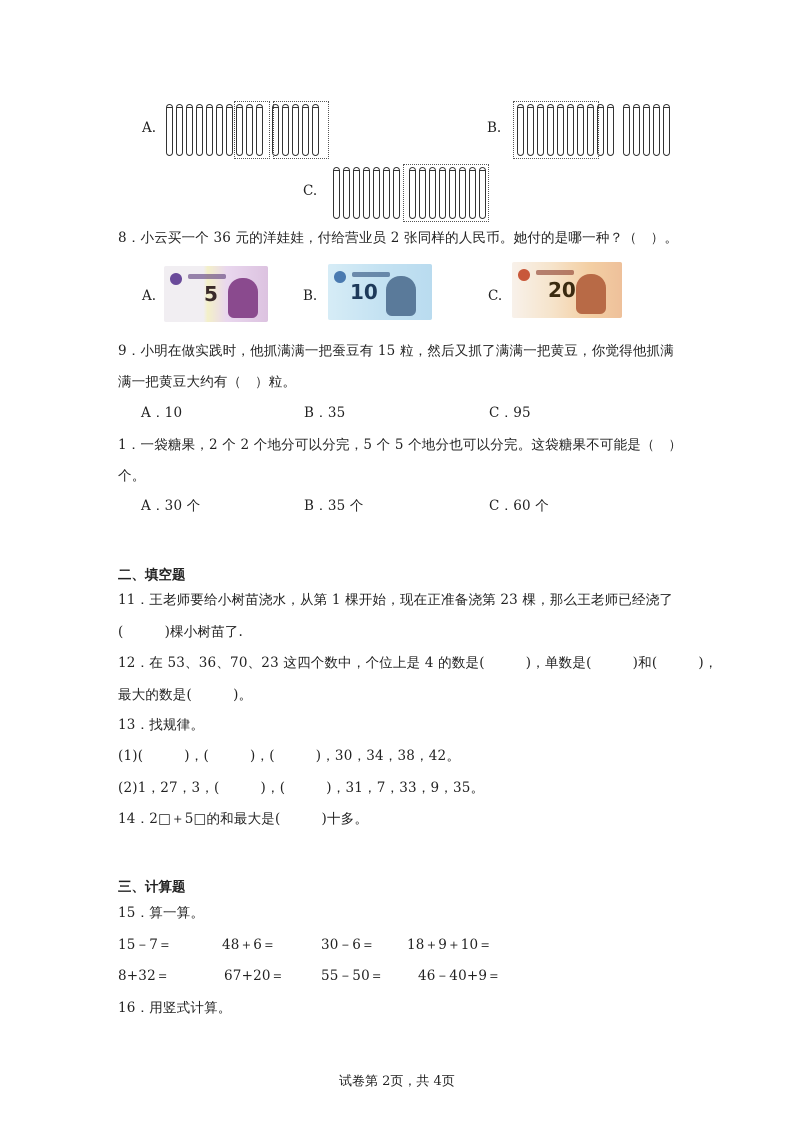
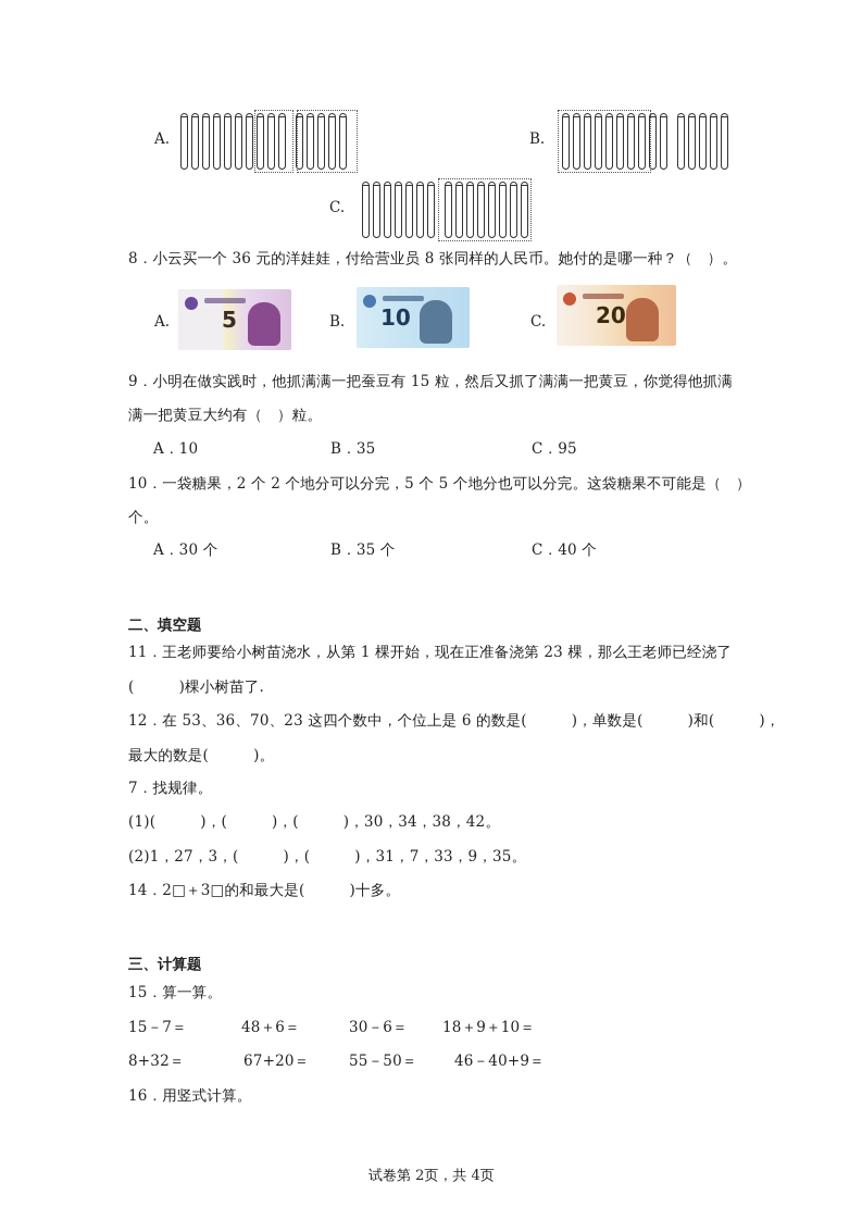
  A.
  B.
  C.
- 8．小云买一个 36 元的洋娃娃，付给营业员 2 张同样的人民币。她付的是哪一种？（ ）。
+ 8．小云买一个 36 元的洋娃娃，付给营业员 8 张同样的人民币。她付的是哪一种？（ ）。
  A.
  5
  B.
  10
  C.
  20
  9．小明在做实践时，他抓满满一把蚕豆有 15 粒，然后又抓了满满一把黄豆，你觉得他抓满
  满一把黄豆大约有（ ）粒。
  A．10
  B．35
  C．95
- 1．一袋糖果，2 个 2 个地分可以分完，5 个 5 个地分也可以分完。这袋糖果不可能是（ ）
+ 10．一袋糖果，2 个 2 个地分可以分完，5 个 5 个地分也可以分完。这袋糖果不可能是（ ）
  个。
  A．30 个
  B．35 个
- C．60 个
+ C．40 个
  二、填空题
  11．王老师要给小树苗浇水，从第 1 棵开始，现在正准备浇第 23 棵，那么王老师已经浇了
  ( )棵小树苗了.
- 12．在 53、36、70、23 这四个数中，个位上是 4 的数是( )，单数是( )和( )，
+ 12．在 53、36、70、23 这四个数中，个位上是 6 的数是( )，单数是( )和( )，
  最大的数是( )。
- 13．找规律。
+ 7．找规律。
  (1)( )，( )，( )，30，34，38，42。
  (2)1，27，3，( )，( )，31，7，33，9，35。
- 14．2□＋5□的和最大是( )十多。
+ 14．2□＋3□的和最大是( )十多。
  三、计算题
  15．算一算。
  15－7＝
  48＋6＝
  30－6＝
  18＋9＋10＝
  8+32＝
  67+20＝
  55－50＝
  46－40+9＝
  16．用竖式计算。
  试卷第 2页，共 4页
